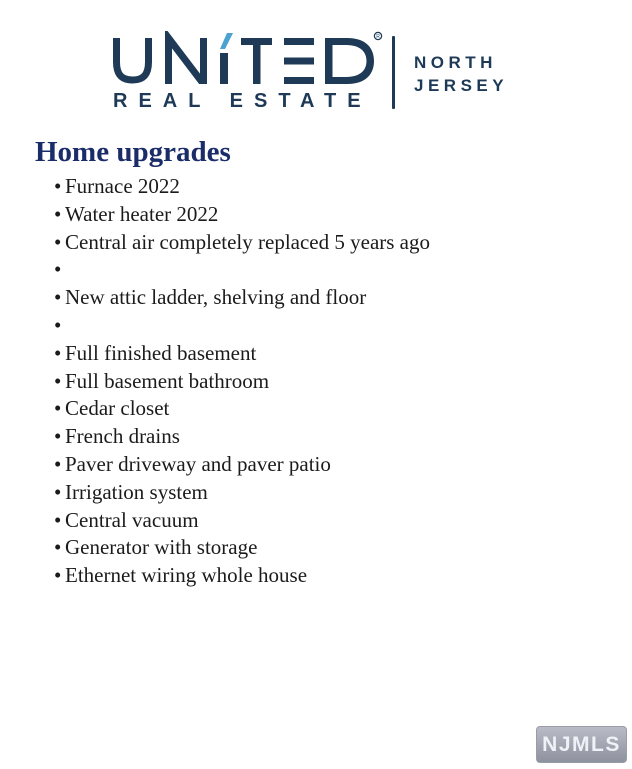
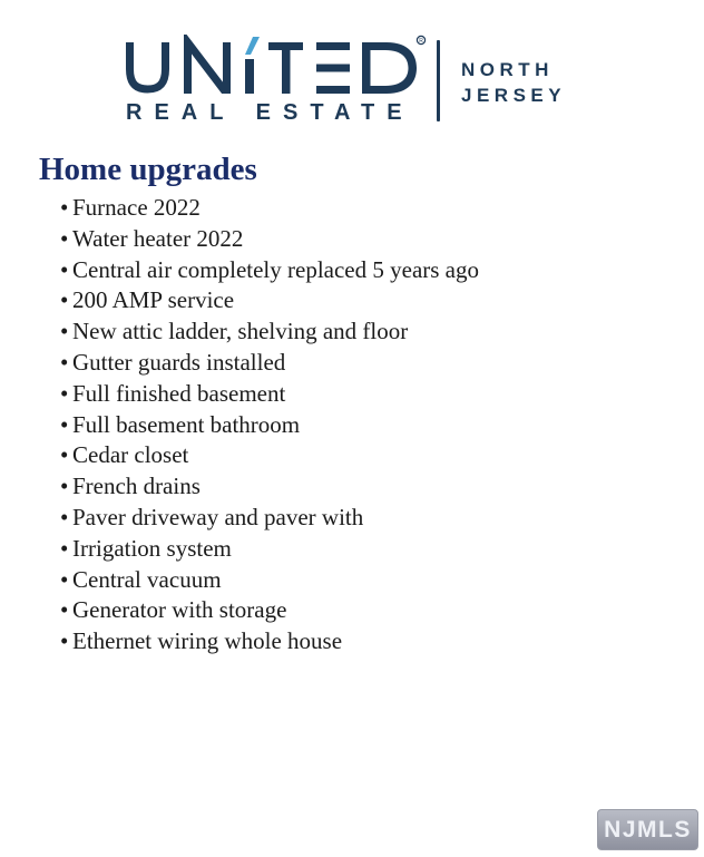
  REAL ESTATE
  NORTH
  JERSEY
  Home upgrades
  •
  Furnace 2022
  •
  Water heater 2022
  •
  Central air completely replaced 5 years ago
  •
+ 200 AMP service
  •
  New attic ladder, shelving and floor
  •
+ Gutter guards installed
  •
  Full finished basement
  •
  Full basement bathroom
  •
  Cedar closet
  •
  French drains
  •
- Paver driveway and paver patio
+ Paver driveway and paver with
  •
  Irrigation system
  •
  Central vacuum
  •
  Generator with storage
  •
  Ethernet wiring whole house
  NJMLS
